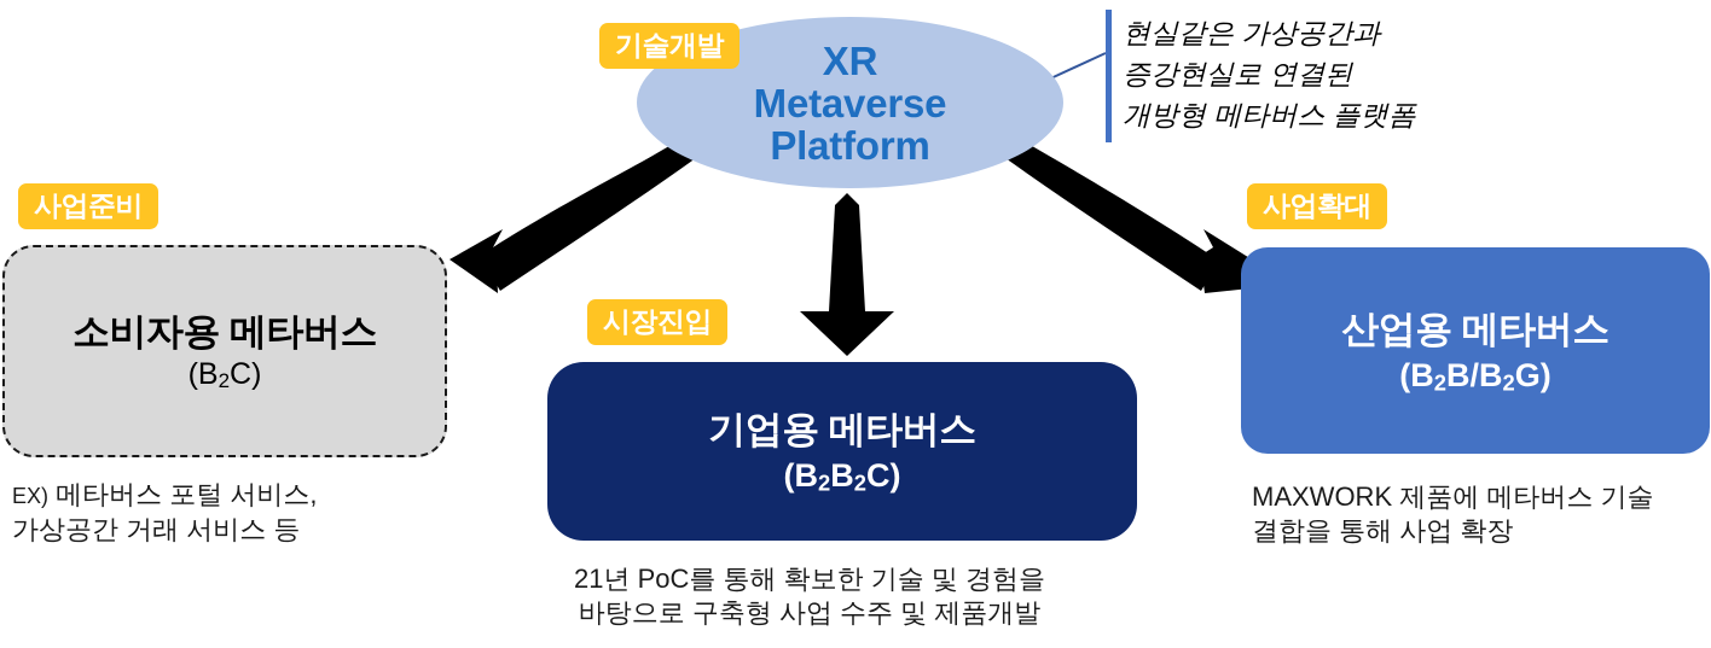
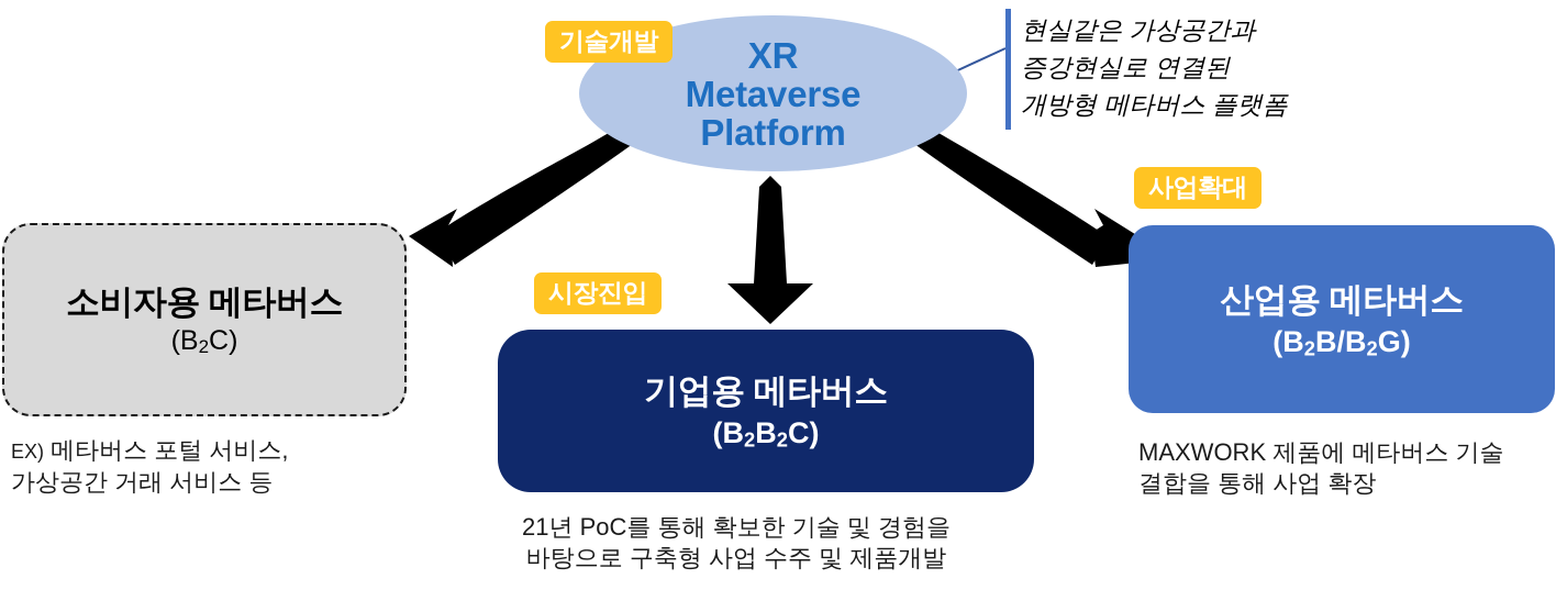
  XR
  Metaverse
  Platform
  기술개발
- 사업준비
  시장진입
  사업확대
  현실같은 가상공간과
  증강현실로 연결된
  개방형 메타버스 플랫폼
  소비자용 메타버스
  (B2C)
  기업용 메타버스
  (B2B2C)
  산업용 메타버스
  (B2B/B2G)
  EX) 메타버스 포털 서비스,
  가상공간 거래 서비스 등
  21년 PoC를 통해 확보한 기술 및 경험을
  바탕으로 구축형 사업 수주 및 제품개발
  MAXWORK 제품에 메타버스 기술
  결합을 통해 사업 확장
